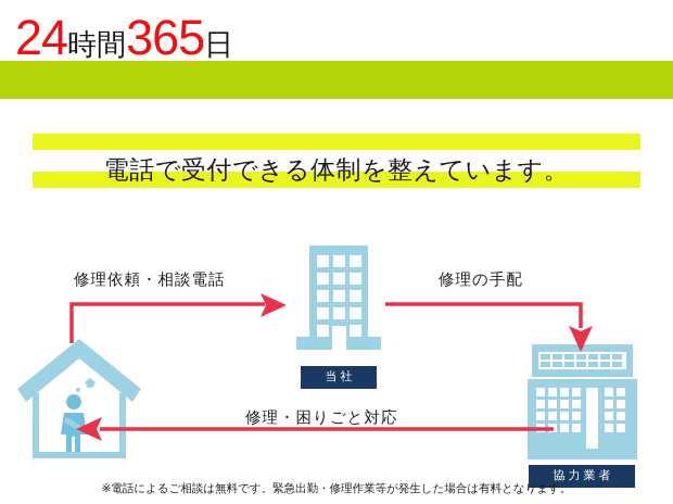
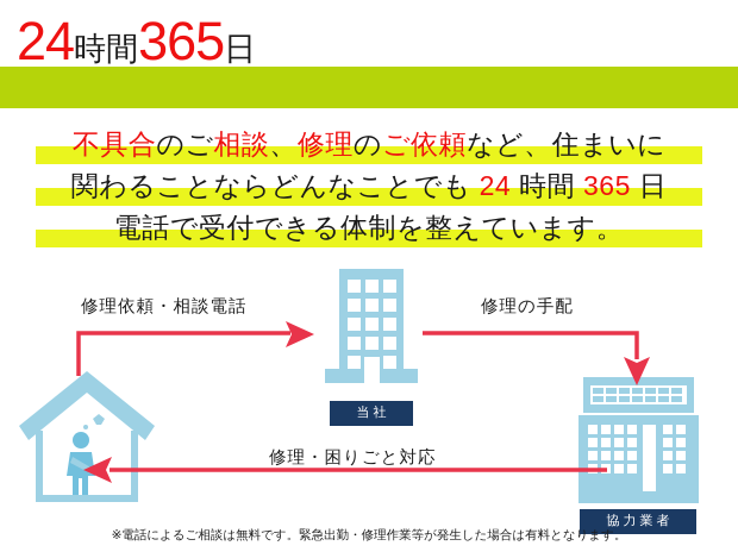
  24
  時間
  365
  日
+ 不具合のご相談、修理のご依頼など、住まいに
+ 関わることならどんなことでも 24 時間 365 日
  電話で受付できる体制を整えています。
  修理依頼・相談電話
  修理の手配
  修理・困りごと対応
  当社
  協力業者
  ※電話によるご相談は無料です。緊急出勤・修理作業等が発生した場合は有料となります。
